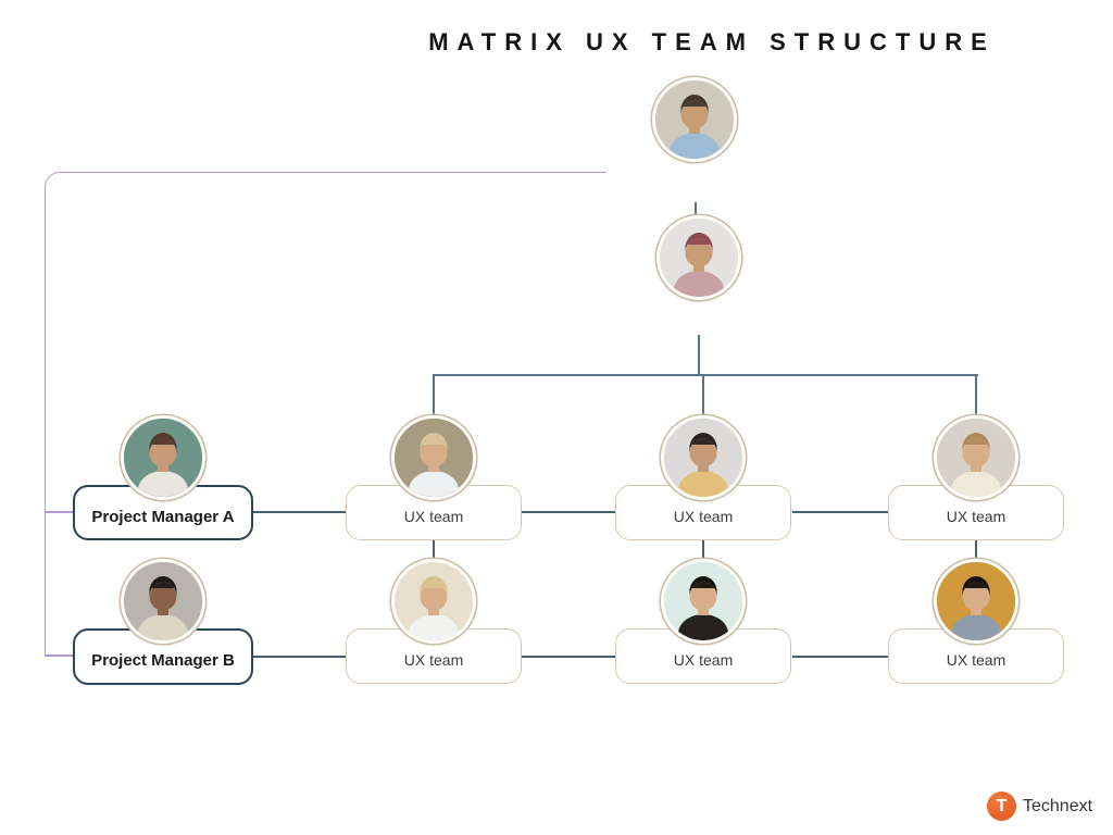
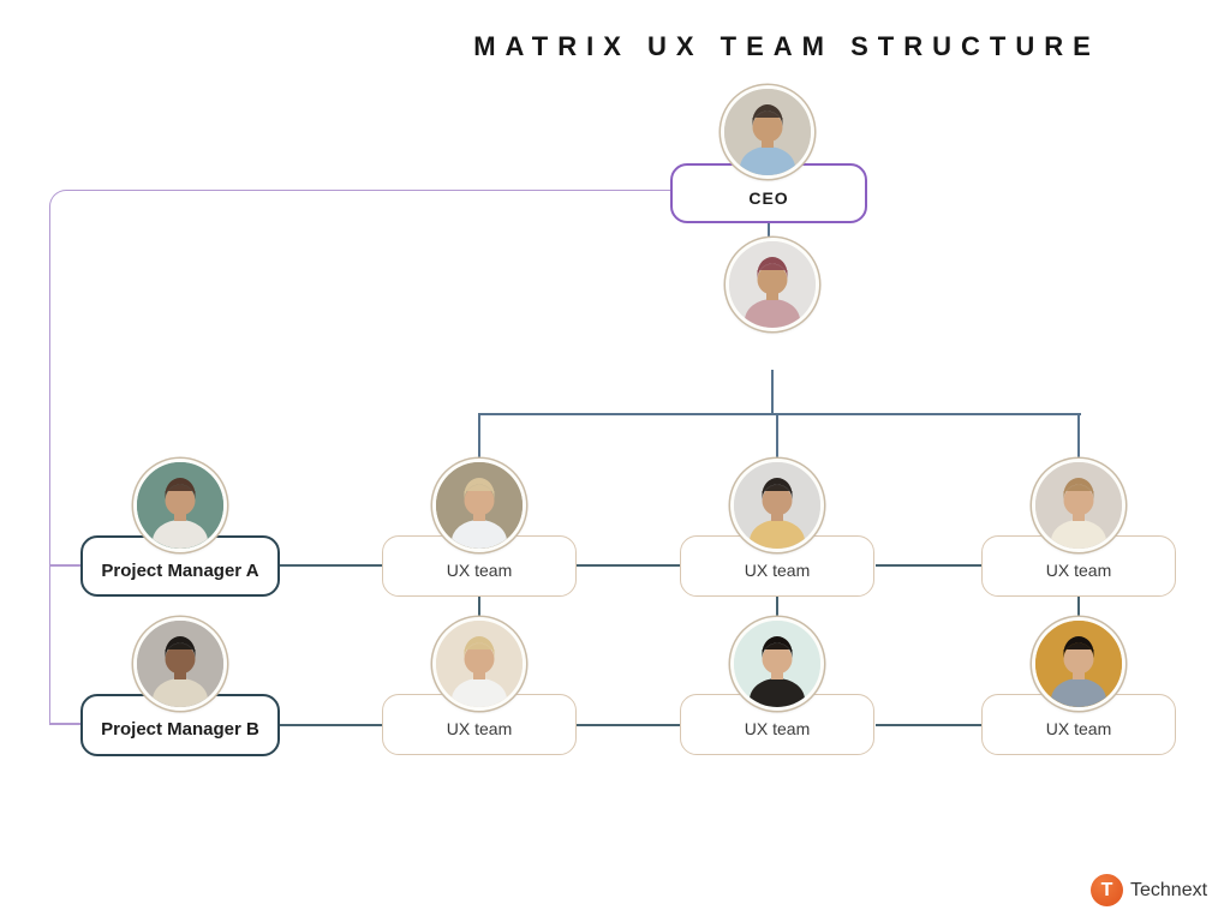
  MATRIX UX TEAM STRUCTURE
+ CEO
  Project Manager A
  Project Manager B
  UX team
  UX team
  UX team
  UX team
  UX team
  UX team
  T
  Technext
